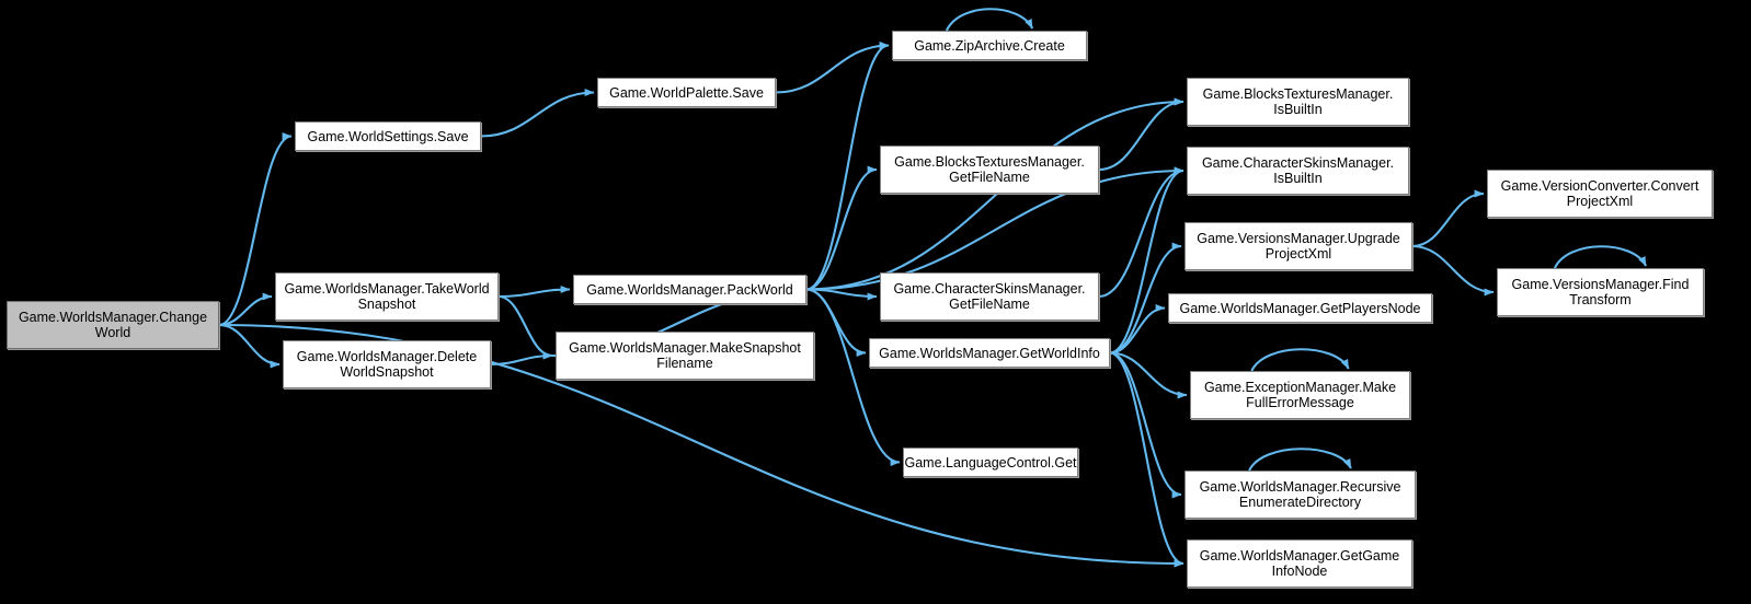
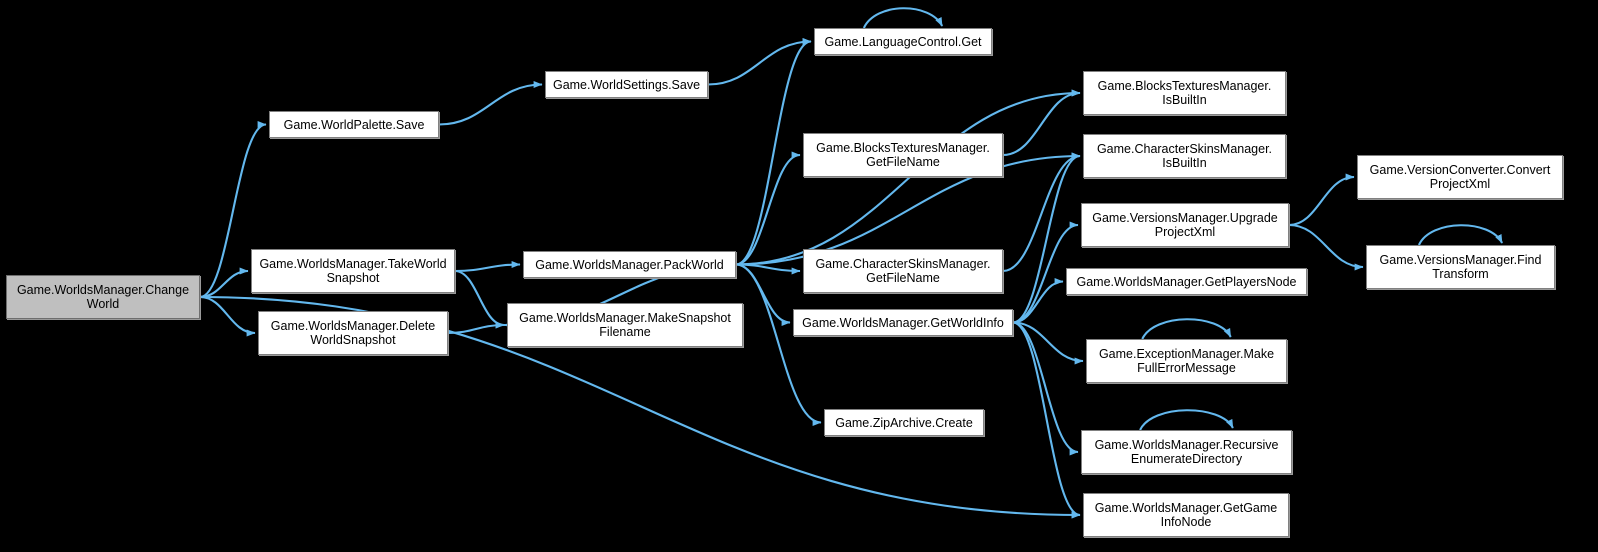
  Game.WorldsManager.Change
  World
- Game.WorldSettings.Save
+ Game.WorldPalette.Save
  Game.WorldsManager.TakeWorld
  Snapshot
  Game.WorldsManager.Delete
  WorldSnapshot
- Game.WorldPalette.Save
+ Game.WorldSettings.Save
  Game.WorldsManager.PackWorld
  Game.WorldsManager.MakeSnapshot
  Filename
- Game.ZipArchive.Create
+ Game.LanguageControl.Get
  Game.BlocksTexturesManager.
  GetFileName
  Game.CharacterSkinsManager.
  GetFileName
  Game.WorldsManager.GetWorldInfo
- Game.LanguageControl.Get
+ Game.ZipArchive.Create
  Game.BlocksTexturesManager.
  IsBuiltIn
  Game.CharacterSkinsManager.
  IsBuiltIn
  Game.VersionsManager.Upgrade
  ProjectXml
  Game.WorldsManager.GetPlayersNode
  Game.ExceptionManager.Make
  FullErrorMessage
  Game.WorldsManager.Recursive
  EnumerateDirectory
  Game.WorldsManager.GetGame
  InfoNode
  Game.VersionConverter.Convert
  ProjectXml
  Game.VersionsManager.Find
  Transform
